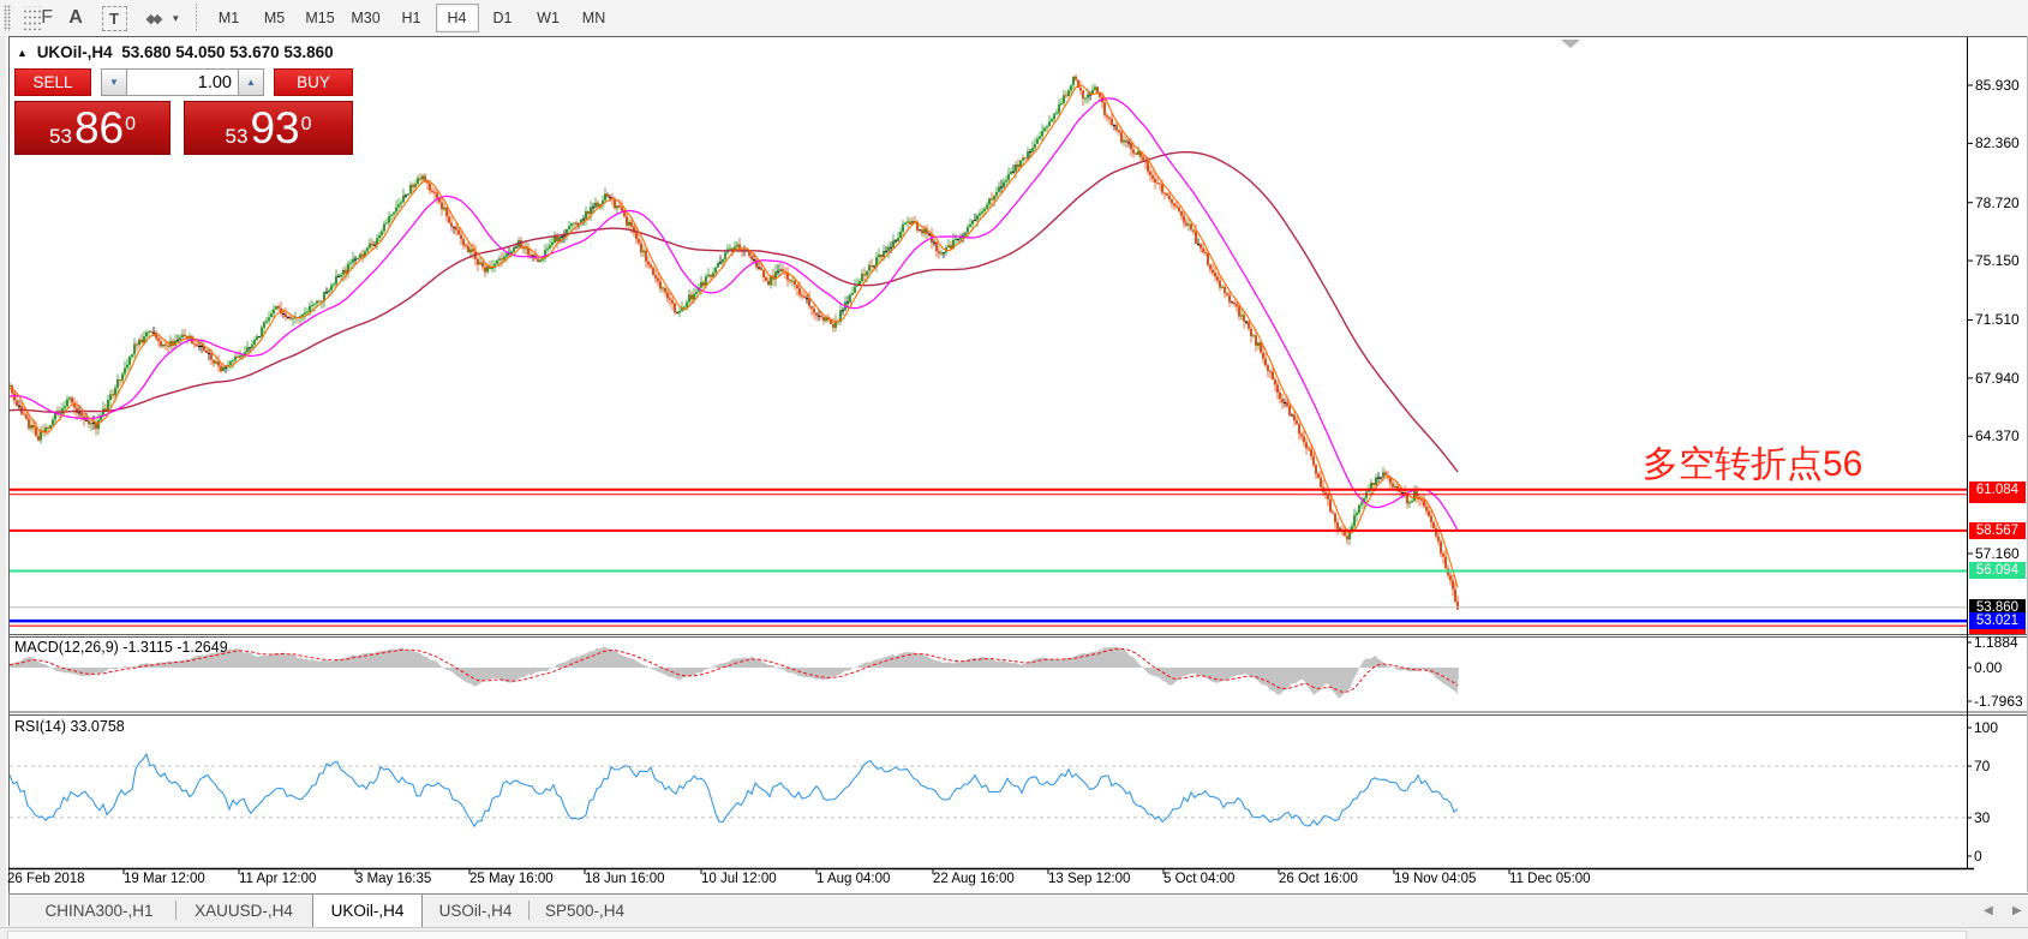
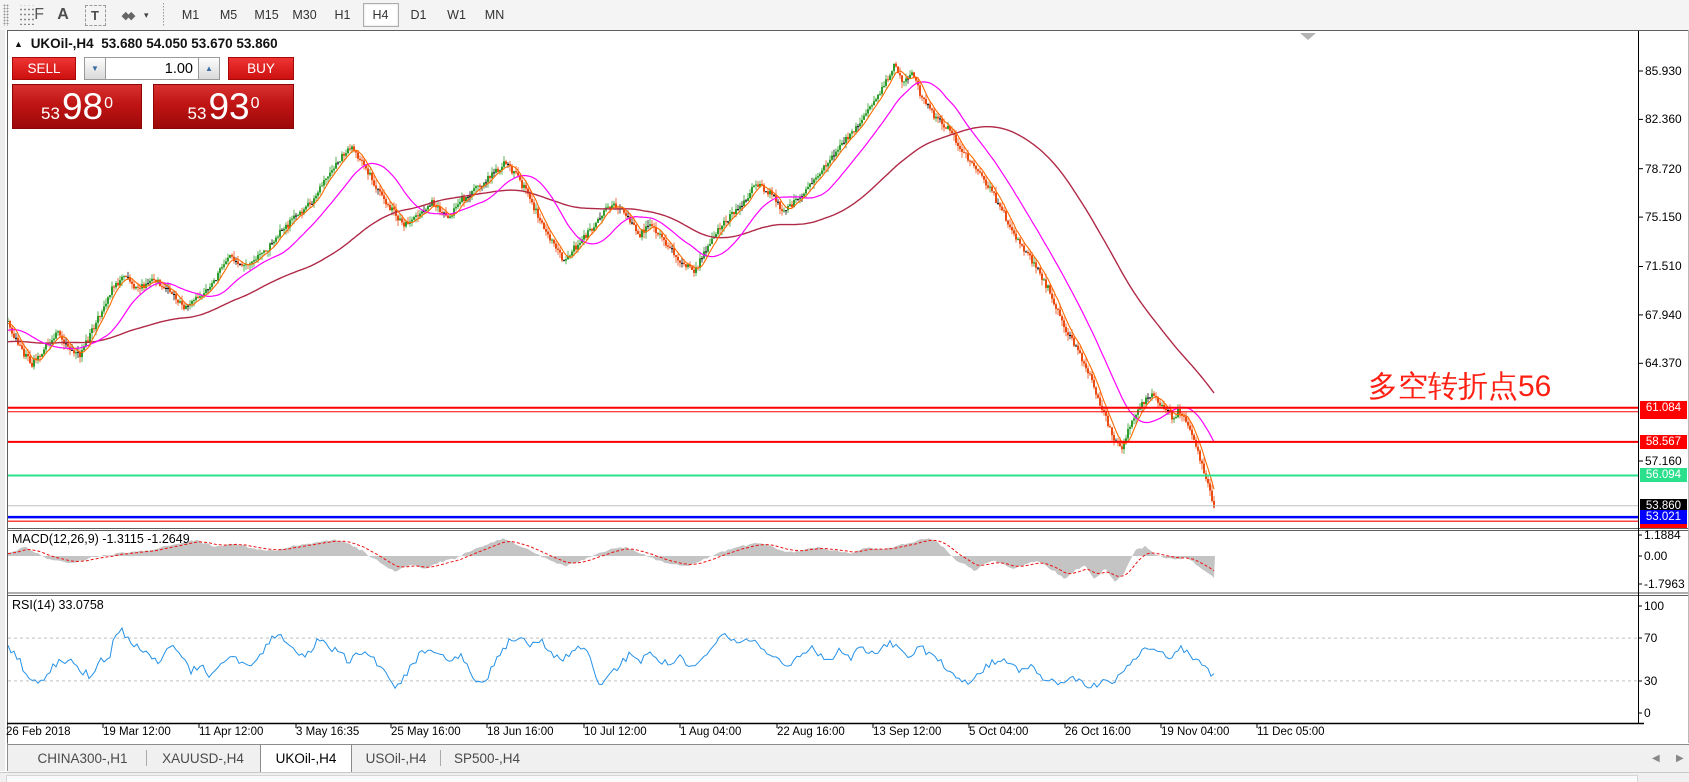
  F
  A
  T
  ◆◆
  ▾
  M1
  M5
  M15
  M30
  H1
  H4
  D1
  W1
  MN
  ▲ UKOil-,H4 53.680 54.050 53.670 53.860
  SELL
  ▼
  1.00
  ▲
  BUY
  53
- 86
+ 98
  0
  53
  93
  0
  多空转折点56
  MACD(12,26,9) -1.3115 -1.2649
  RSI(14) 33.0758
  85.930
  82.360
  78.720
  75.150
  71.510
  67.940
  64.370
  57.160
  61.084
  58.567
  56.094
  53.860
  53.021
  1.1884
  0.00
  -1.7963
  100
  70
  30
  0
  26 Feb 2018
  19 Mar 12:00
  11 Apr 12:00
  3 May 16:35
  25 May 16:00
  18 Jun 16:00
  10 Jul 12:00
  1 Aug 04:00
  22 Aug 16:00
  13 Sep 12:00
  5 Oct 04:00
  26 Oct 16:00
- 19 Nov 04:05
+ 19 Nov 04:00
  11 Dec 05:00
  CHINA300-,H1
  XAUUSD-,H4
  UKOil-,H4
  USOil-,H4
  SP500-,H4
  ◀
  ▶
